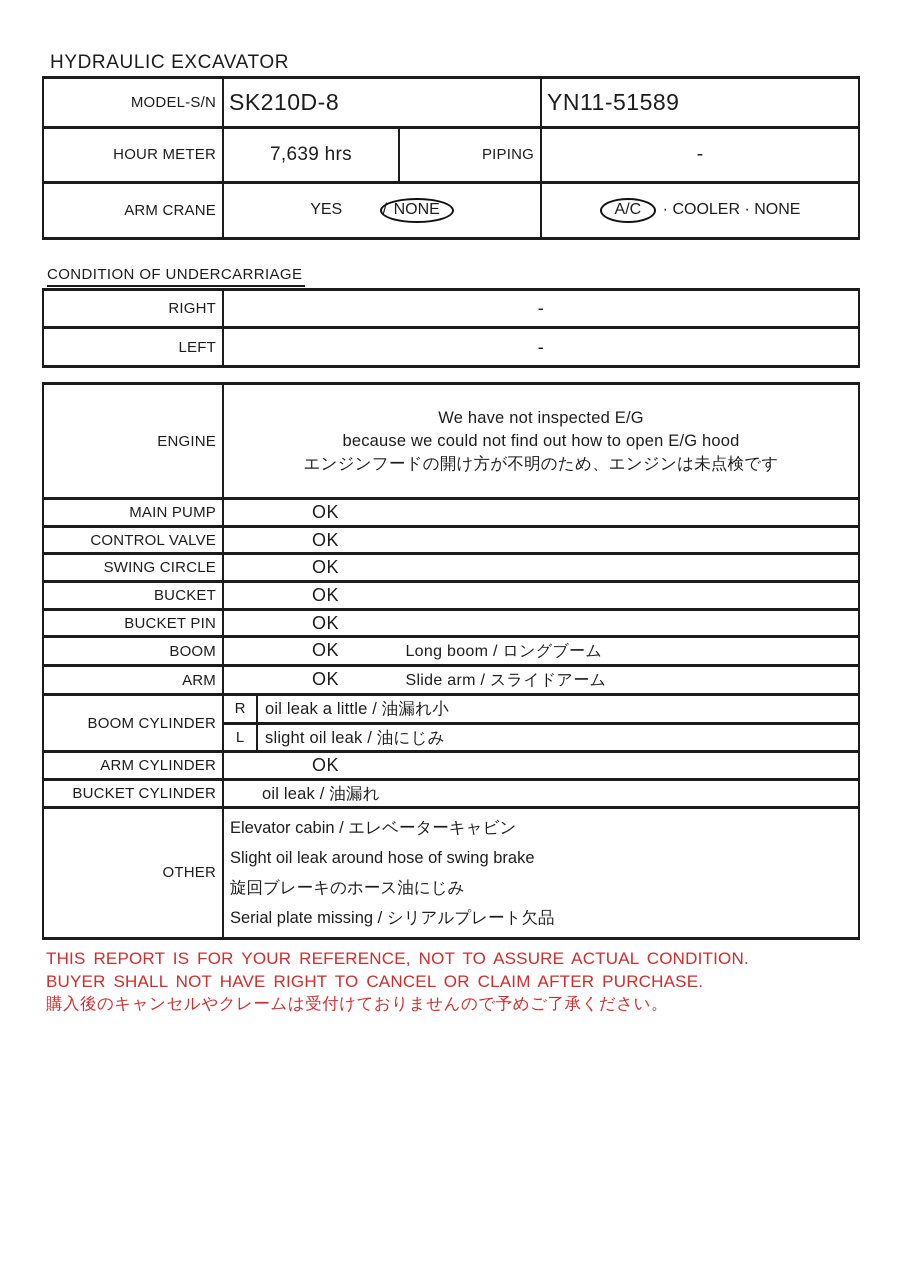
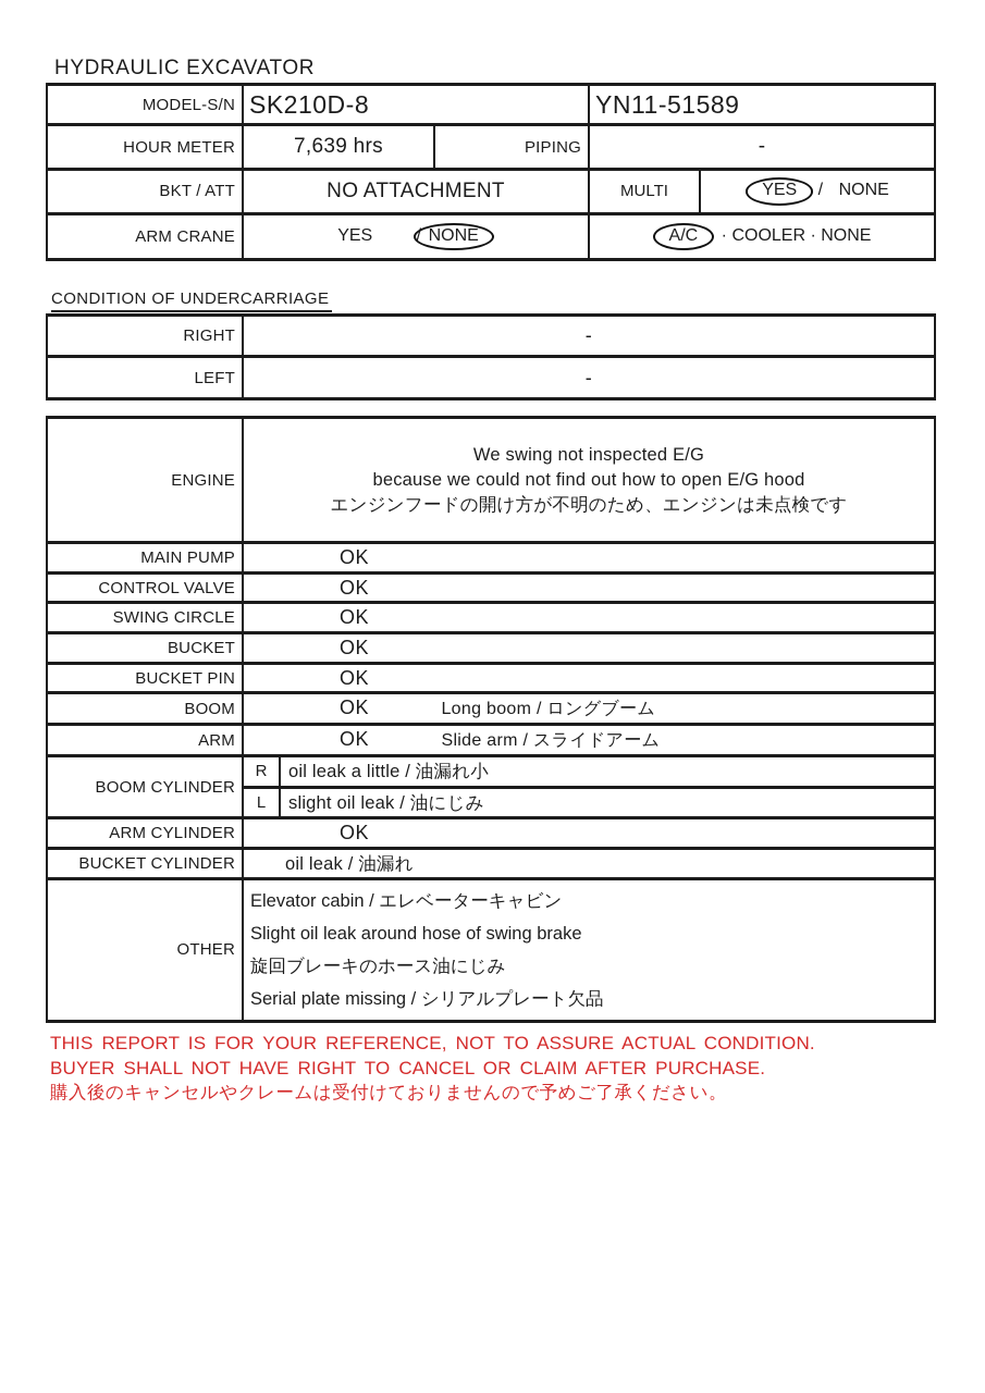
  HYDRAULIC EXCAVATOR
  MODEL-S/N	SK210D-8	YN11-51589
  HOUR METER	7,639 hrs	PIPING	-
+ BKT / ATT	NO ATTACHMENT	MULTI	YES / NONE
  ARM CRANE	YES / NONE	A/C · COOLER · NONE
  CONDITION OF UNDERCARRIAGE
  RIGHT	-
  LEFT	-
- ENGINE	We have not inspected E/G because we could not find out how to open E/G hood エンジンフードの開け方が不明のため、エンジンは未点検です
+ ENGINE	We swing not inspected E/G because we could not find out how to open E/G hood エンジンフードの開け方が不明のため、エンジンは未点検です
  MAIN PUMP	OK
  CONTROL VALVE	OK
  SWING CIRCLE	OK
  BUCKET	OK
  BUCKET PIN	OK
  BOOM	OK Long boom / ロングブーム
  ARM	OK Slide arm / スライドアーム
  BOOM CYLINDER	R	oil leak a little / 油漏れ小
  L	slight oil leak / 油にじみ
  ARM CYLINDER	OK
  BUCKET CYLINDER	oil leak / 油漏れ
  OTHER	Elevator cabin / エレベーターキャビン Slight oil leak around hose of swing brake 旋回ブレーキのホース油にじみ Serial plate missing / シリアルプレート欠品
  THIS REPORT IS FOR YOUR REFERENCE, NOT TO ASSURE ACTUAL CONDITION.
  BUYER SHALL NOT HAVE RIGHT TO CANCEL OR CLAIM AFTER PURCHASE.
  購入後のキャンセルやクレームは受付けておりませんので予めご了承ください。
